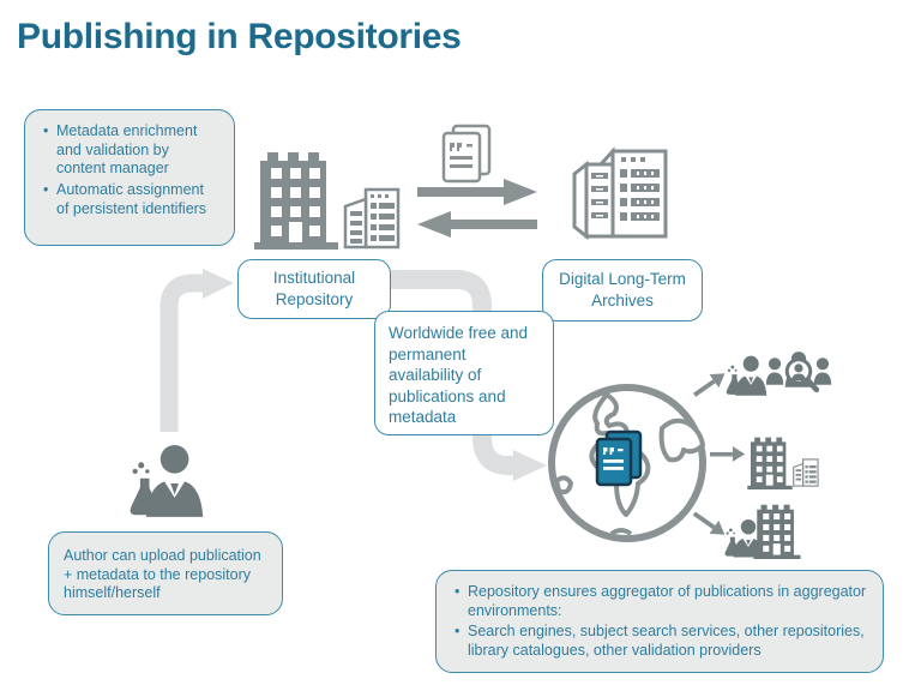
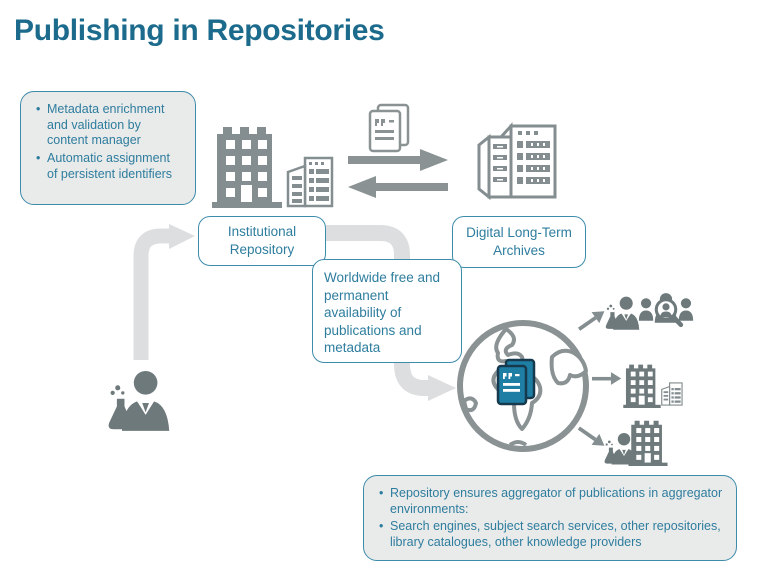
  Publishing in Repositories
  Metadata enrichment and validation by content manager
  Automatic assignment of persistent identifiers
  Institutional Repository
  Digital Long-Term Archives
  Worldwide free and permanent availability of publications and metadata
- Author can upload publication + metadata to the repository himself/herself
  Repository ensures aggregator of publications in aggregator environments:
- Search engines, subject search services, other repositories, library catalogues, other validation providers
+ Search engines, subject search services, other repositories, library catalogues, other knowledge providers
